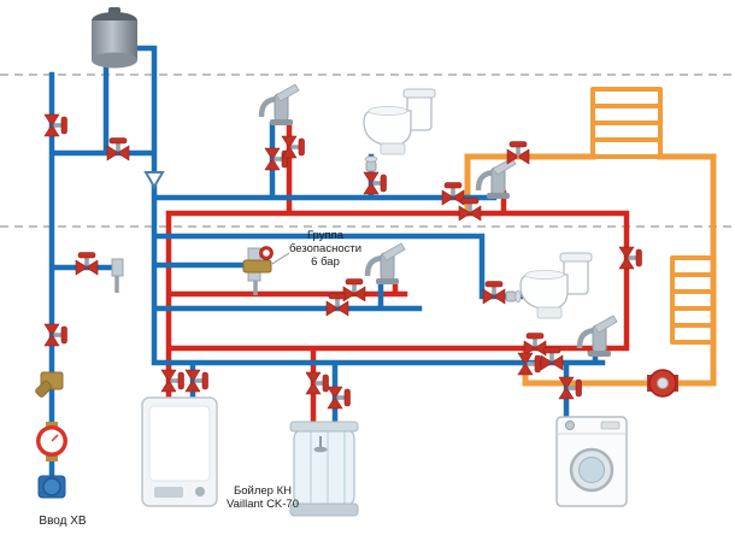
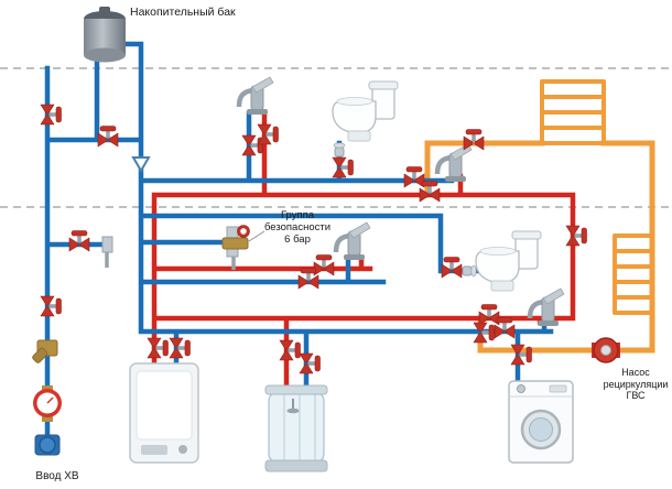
+ Накопительный бак
  Группа безопасности
  6 бар
- Бойлер КН
- Vaillant CK-70
  Ввод ХВ
+ Насос рециркуляции
+ ГВС
